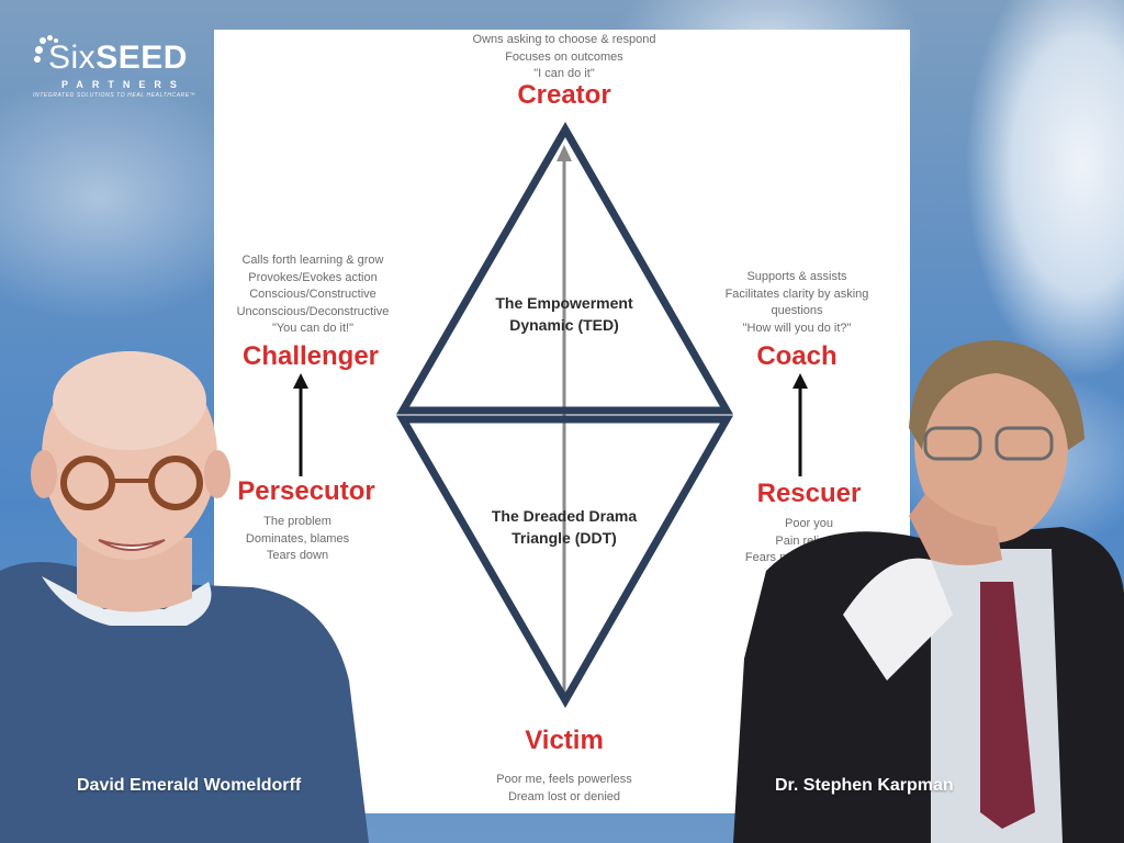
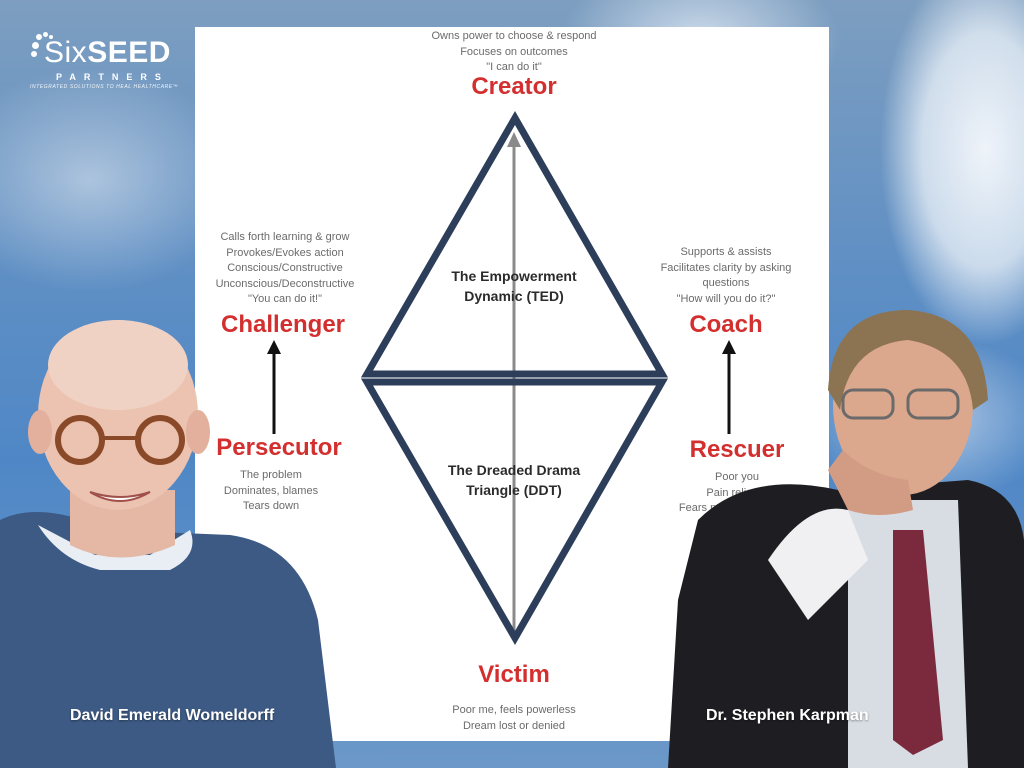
  SixSEED
  PARTNERS
- Owns asking to choose & respond
+ Owns power to choose & respond
  Focuses on outcomes
  "I can do it"
  Creator
  The Empowerment
  Dynamic (TED)
  The Dreaded Drama
  Triangle (DDT)
  Calls forth learning & grow
  Provokes/Evokes action
  Conscious/Constructive
  Unconscious/Deconstructive
  "You can do it!"
  Challenger
  Persecutor
  The problem
  Dominates, blames
  Tears down
  Supports & assists
  Facilitates clarity by asking
  questions
  "How will you do it?"
  Coach
  Rescuer
  Poor you
  Victim
  Poor me, feels powerless
  Dream lost or denied
  David Emerald Womeldorff
  Dr. Stephen Karpman
